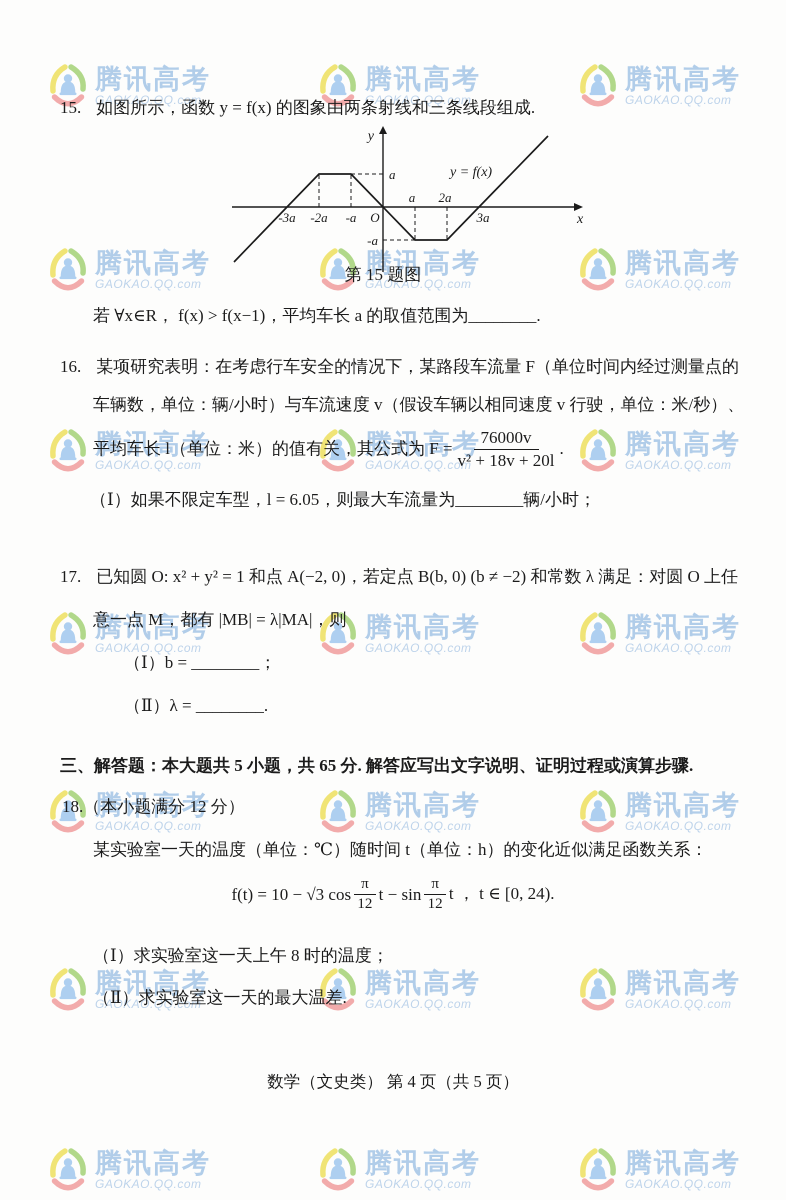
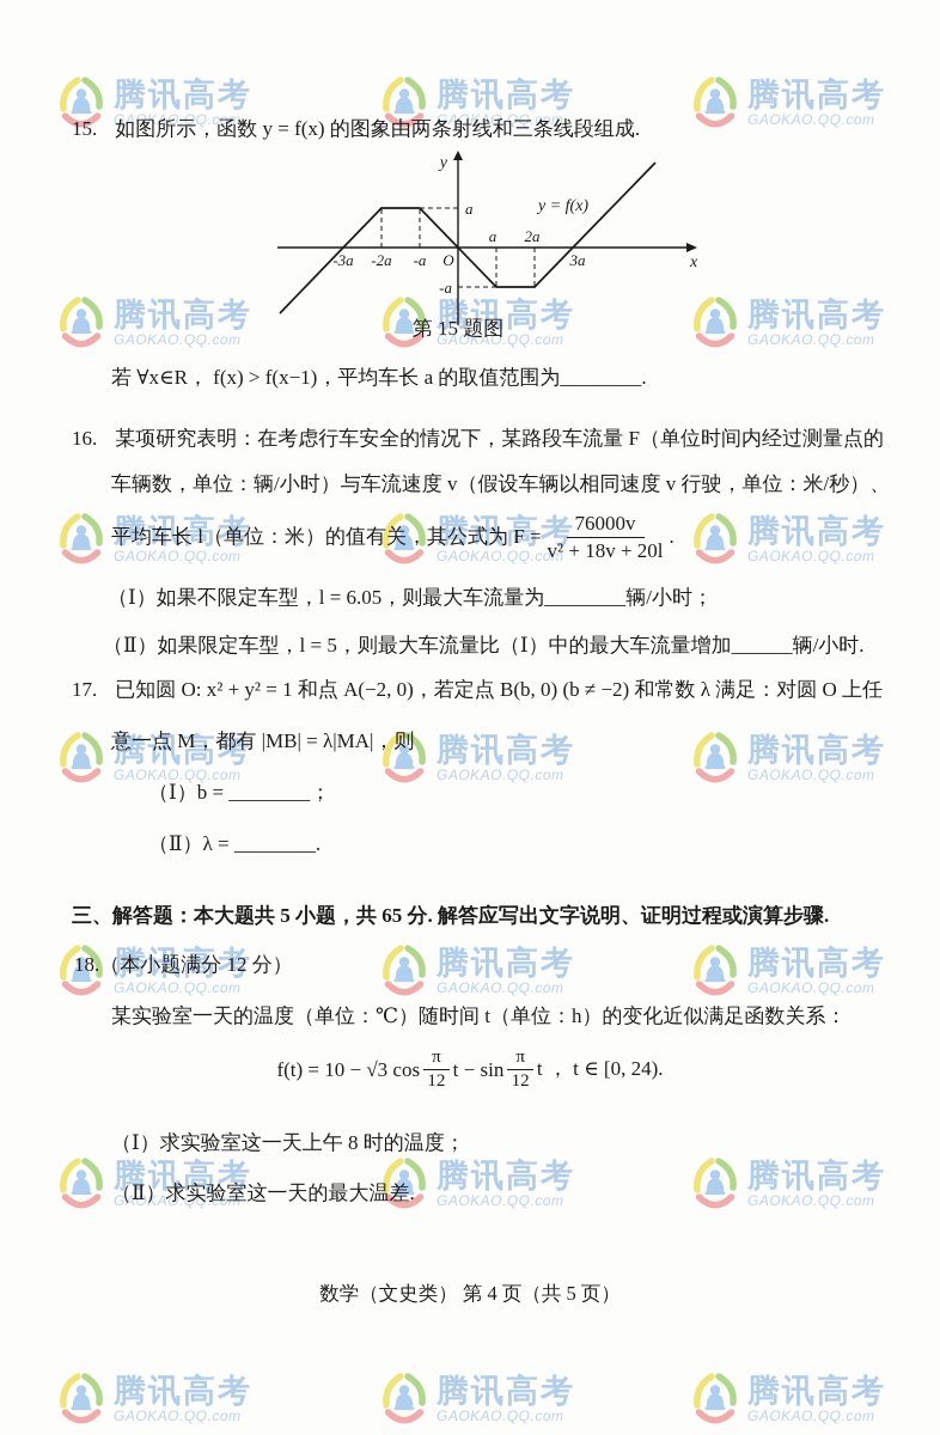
  腾讯高考
  GAOKAO.QQ.com
  腾讯高考
  GAOKAO.QQ.com
  腾讯高考
  GAOKAO.QQ.com
  腾讯高考
  GAOKAO.QQ.com
  腾讯高考
  GAOKAO.QQ.com
  腾讯高考
  GAOKAO.QQ.com
  腾讯高考
  GAOKAO.QQ.com
  腾讯高考
  GAOKAO.QQ.com
  腾讯高考
  GAOKAO.QQ.com
  腾讯高考
  GAOKAO.QQ.com
  腾讯高考
  GAOKAO.QQ.com
  腾讯高考
  GAOKAO.QQ.com
  腾讯高考
  GAOKAO.QQ.com
  腾讯高考
  GAOKAO.QQ.com
  腾讯高考
  GAOKAO.QQ.com
  腾讯高考
  GAOKAO.QQ.com
  腾讯高考
  GAOKAO.QQ.com
  腾讯高考
  GAOKAO.QQ.com
  腾讯高考
  GAOKAO.QQ.com
  腾讯高考
  GAOKAO.QQ.com
  腾讯高考
  GAOKAO.QQ.com
  15. 如图所示，函数 y = f(x) 的图象由两条射线和三条线段组成.
  -3a
  -2a
  -a
  O
  a
  2a
  3a
  a
  -a
  y
  x
  y = f(x)
  第 15 题图
  若 ∀x∈R， f(x) > f(x−1)，平均车长 a 的取值范围为________.
  16. 某项研究表明：在考虑行车安全的情况下，某路段车流量 F（单位时间内经过测量点的
  车辆数，单位：辆/小时）与车流速度 v（假设车辆以相同速度 v 行驶，单位：米/秒）、
  平均车长 l（单位：米）的值有关，其公式为 F =
  76000v
  v² + 18v + 20l
  .
  （Ⅰ）如果不限定车型，l = 6.05，则最大车流量为________辆/小时；
+ （Ⅱ）如果限定车型，l = 5，则最大车流量比（Ⅰ）中的最大车流量增加______辆/小时.
  17. 已知圆 O: x² + y² = 1 和点 A(−2, 0)，若定点 B(b, 0) (b ≠ −2) 和常数 λ 满足：对圆 O 上任
  意一点 M，都有 |MB| = λ|MA|，则
  （Ⅰ）b = ________；
  （Ⅱ）λ = ________.
  三、解答题：本大题共 5 小题，共 65 分. 解答应写出文字说明、证明过程或演算步骤.
  18.（本小题满分 12 分）
  某实验室一天的温度（单位：℃）随时间 t（单位：h）的变化近似满足函数关系：
  f(t) = 10 − √3 cos
  π
  12
  t − sin
  π
  12
  t ， t ∈ [0, 24).
  （Ⅰ）求实验室这一天上午 8 时的温度；
  （Ⅱ）求实验室这一天的最大温差.
  数学（文史类） 第 4 页（共 5 页）
